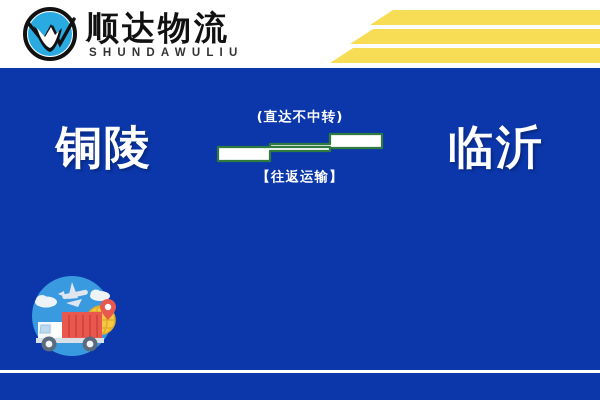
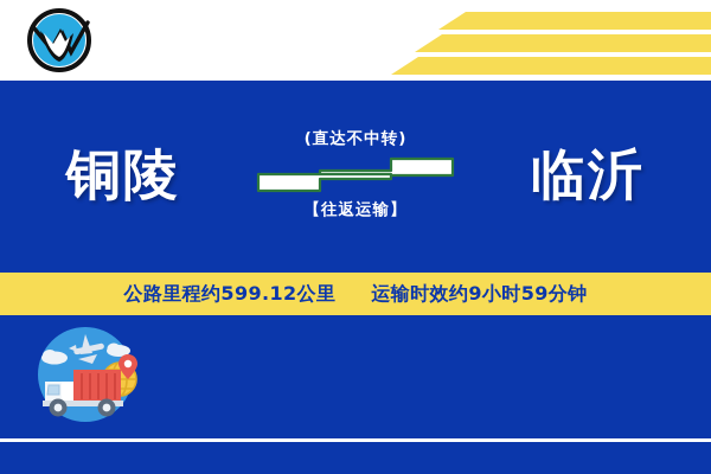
- 顺达物流
- SHUNDAWULIU
  铜陵
  (直达不中转)
  【往返运输】
  临沂
+ 公路里程约599.12公里 运输时效约9小时59分钟
